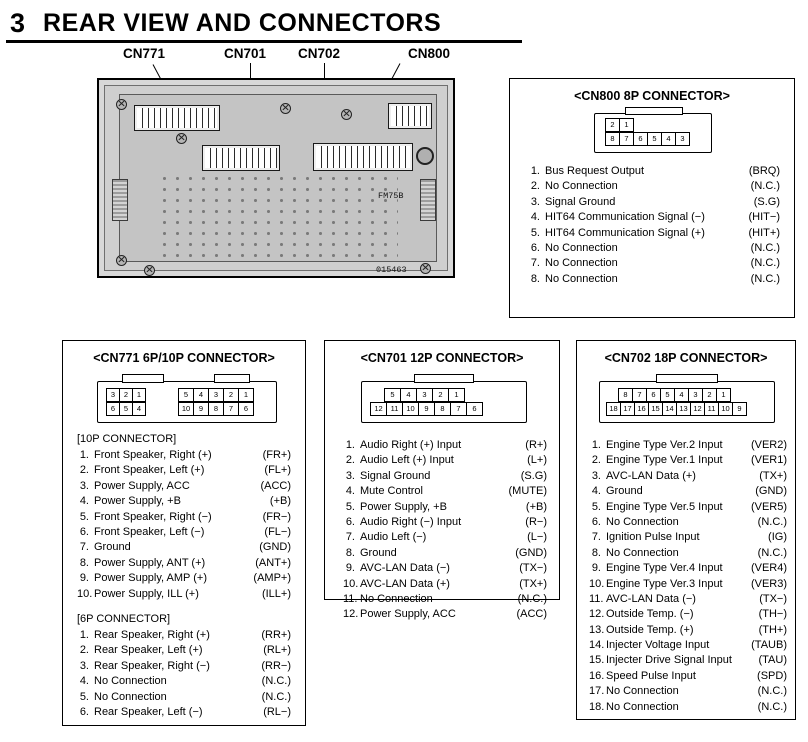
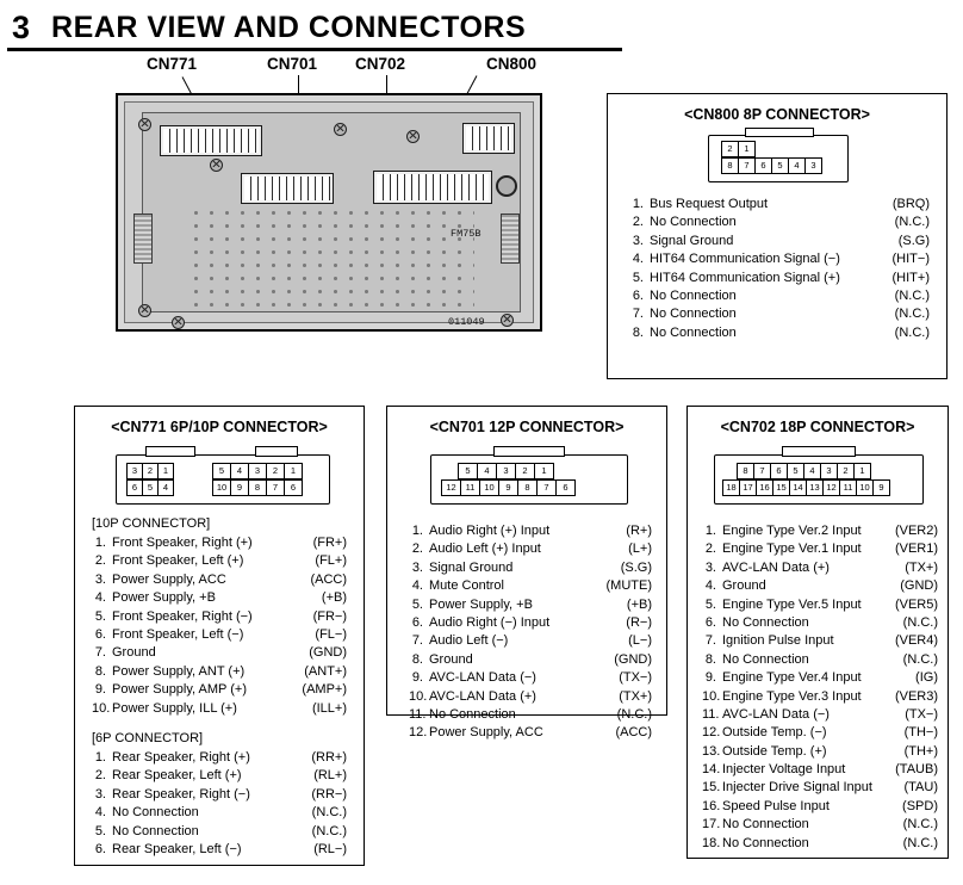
  3
  REAR VIEW AND CONNECTORS
  CN771
  CN701
  CN702
  CN800
  FM75B
- 015463
+ 011049
  <CN800 8P CONNECTOR>
  2
  1
  8
  7
  6
  5
  4
  3
  1.
  Bus Request Output
  (BRQ)
  2.
  No Connection
  (N.C.)
  3.
  Signal Ground
  (S.G)
  4.
  HIT64 Communication Signal (−)
  (HIT−)
  5.
  HIT64 Communication Signal (+)
  (HIT+)
  6.
  No Connection
  (N.C.)
  7.
  No Connection
  (N.C.)
  8.
  No Connection
  (N.C.)
  <CN771 6P/10P CONNECTOR>
  3
  2
  1
  6
  5
  4
  5
  4
  3
  2
  1
  10
  9
  8
  7
  6
  [10P CONNECTOR]
  1.
  Front Speaker, Right (+)
  (FR+)
  2.
  Front Speaker, Left (+)
  (FL+)
  3.
  Power Supply, ACC
  (ACC)
  4.
  Power Supply, +B
  (+B)
  5.
  Front Speaker, Right (−)
  (FR−)
  6.
  Front Speaker, Left (−)
  (FL−)
  7.
  Ground
  (GND)
  8.
  Power Supply, ANT (+)
  (ANT+)
  9.
  Power Supply, AMP (+)
  (AMP+)
  10.
  Power Supply, ILL (+)
  (ILL+)
  [6P CONNECTOR]
  1.
  Rear Speaker, Right (+)
  (RR+)
  2.
  Rear Speaker, Left (+)
  (RL+)
  3.
  Rear Speaker, Right (−)
  (RR−)
  4.
  No Connection
  (N.C.)
  5.
  No Connection
  (N.C.)
  6.
  Rear Speaker, Left (−)
  (RL−)
  <CN701 12P CONNECTOR>
  5
  4
  3
  2
  1
  12
  11
  10
  9
  8
  7
  6
  1.
  Audio Right (+) Input
  (R+)
  2.
  Audio Left (+) Input
  (L+)
  3.
  Signal Ground
  (S.G)
  4.
  Mute Control
  (MUTE)
  5.
  Power Supply, +B
  (+B)
  6.
  Audio Right (−) Input
  (R−)
  7.
  Audio Left (−)
  (L−)
  8.
  Ground
  (GND)
  9.
  AVC-LAN Data (−)
  (TX−)
  10.
  AVC-LAN Data (+)
  (TX+)
  11.
  No Connection
  (N.C.)
  12.
  Power Supply, ACC
  (ACC)
  <CN702 18P CONNECTOR>
  8
  7
  6
  5
  4
  3
  2
  1
  18
  17
  16
  15
  14
  13
  12
  11
  10
  9
  1.
  Engine Type Ver.2 Input
  (VER2)
  2.
  Engine Type Ver.1 Input
  (VER1)
  3.
  AVC-LAN Data (+)
  (TX+)
  4.
  Ground
  (GND)
  5.
  Engine Type Ver.5 Input
  (VER5)
  6.
  No Connection
  (N.C.)
  7.
  Ignition Pulse Input
- (IG)
+ (VER4)
  8.
  No Connection
  (N.C.)
  9.
  Engine Type Ver.4 Input
- (VER4)
+ (IG)
  10.
  Engine Type Ver.3 Input
  (VER3)
  11.
  AVC-LAN Data (−)
  (TX−)
  12.
  Outside Temp. (−)
  (TH−)
  13.
  Outside Temp. (+)
  (TH+)
  14.
  Injecter Voltage Input
  (TAUB)
  15.
  Injecter Drive Signal Input
  (TAU)
  16.
  Speed Pulse Input
  (SPD)
  17.
  No Connection
  (N.C.)
  18.
  No Connection
  (N.C.)
